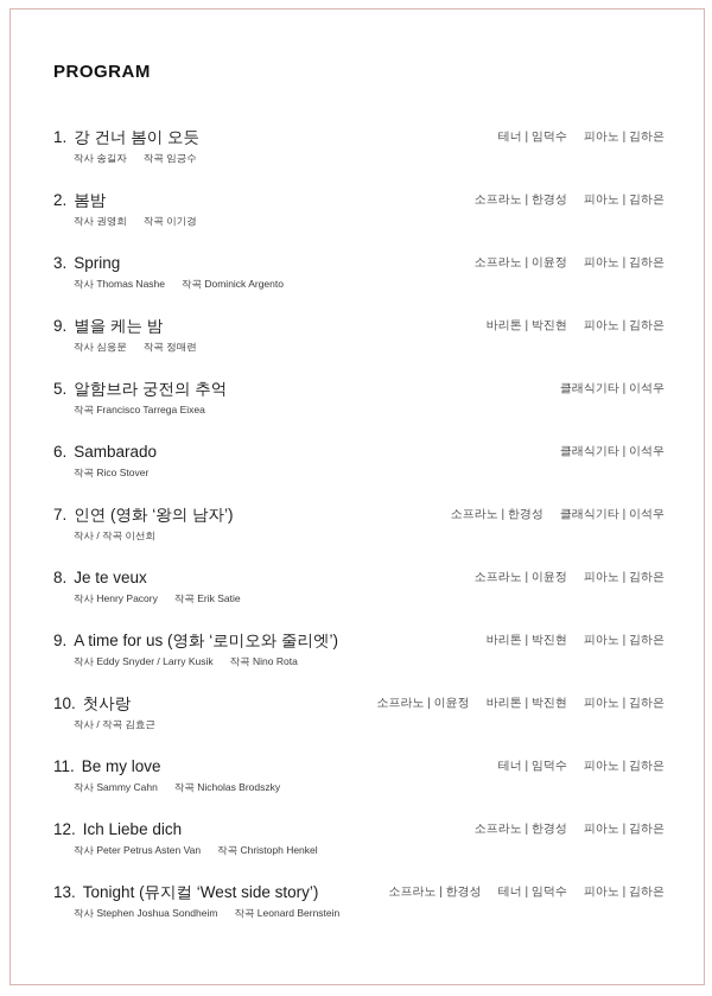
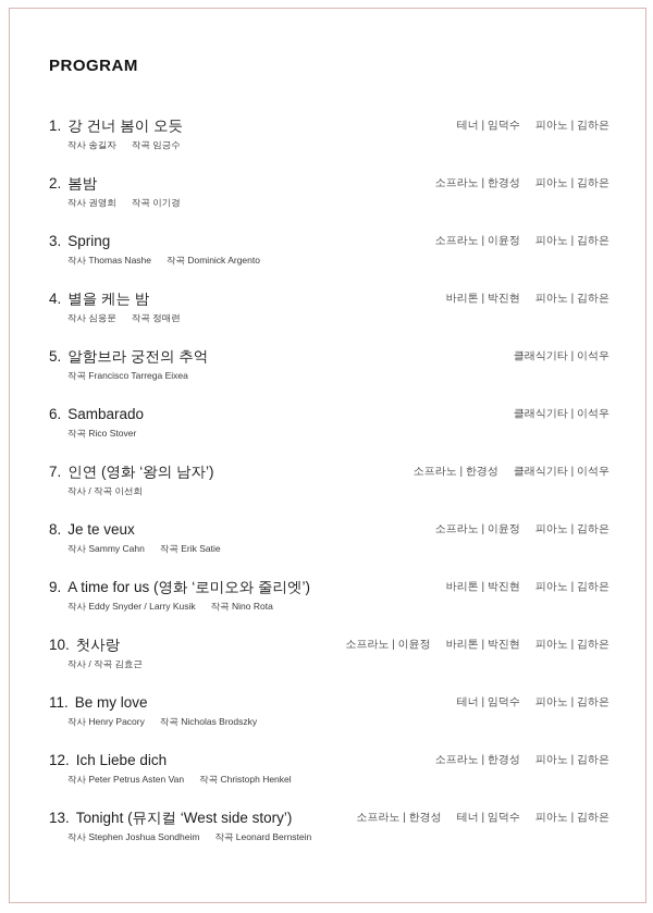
  PROGRAM
  1. 강 건너 봄이 오듯
  작사 송길자 작곡 임긍수
  테너 | 임덕수 피아노 | 김하은
  2. 봄밤
  작사 권영희 작곡 이기경
  소프라노 | 한경성 피아노 | 김하은
  3. Spring
  작사 Thomas Nashe 작곡 Dominick Argento
  소프라노 | 이윤정 피아노 | 김하은
- 9. 별을 케는 밤
+ 4. 별을 케는 밤
  작사 심응문 작곡 정매련
  바리톤 | 박진현 피아노 | 김하은
  5. 알함브라 궁전의 추억
  작곡 Francisco Tarrega Eixea
  클래식기타 | 이석우
  6. Sambarado
  작곡 Rico Stover
  클래식기타 | 이석우
  7. 인연 (영화 ‘왕의 남자’)
  작사 / 작곡 이선희
  소프라노 | 한경성 클래식기타 | 이석우
  8. Je te veux
- 작사 Henry Pacory 작곡 Erik Satie
+ 작사 Sammy Cahn 작곡 Erik Satie
  소프라노 | 이윤정 피아노 | 김하은
  9. A time for us (영화 ‘로미오와 줄리엣’)
  작사 Eddy Snyder / Larry Kusik 작곡 Nino Rota
  바리톤 | 박진현 피아노 | 김하은
  10. 첫사랑
  작사 / 작곡 김효근
  소프라노 | 이윤정 바리톤 | 박진현 피아노 | 김하은
  11. Be my love
- 작사 Sammy Cahn 작곡 Nicholas Brodszky
+ 작사 Henry Pacory 작곡 Nicholas Brodszky
  테너 | 임덕수 피아노 | 김하은
  12. Ich Liebe dich
  작사 Peter Petrus Asten Van 작곡 Christoph Henkel
  소프라노 | 한경성 피아노 | 김하은
  13. Tonight (뮤지컬 ‘West side story’)
  작사 Stephen Joshua Sondheim 작곡 Leonard Bernstein
  소프라노 | 한경성 테너 | 임덕수 피아노 | 김하은
